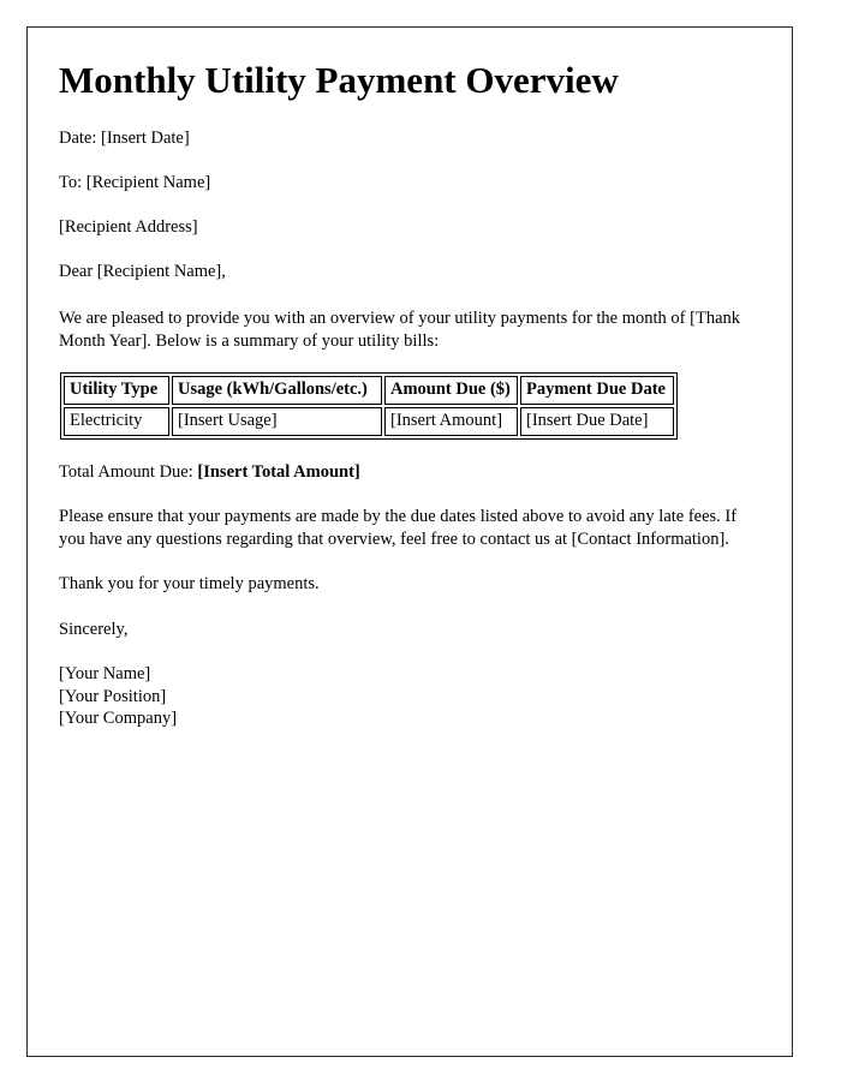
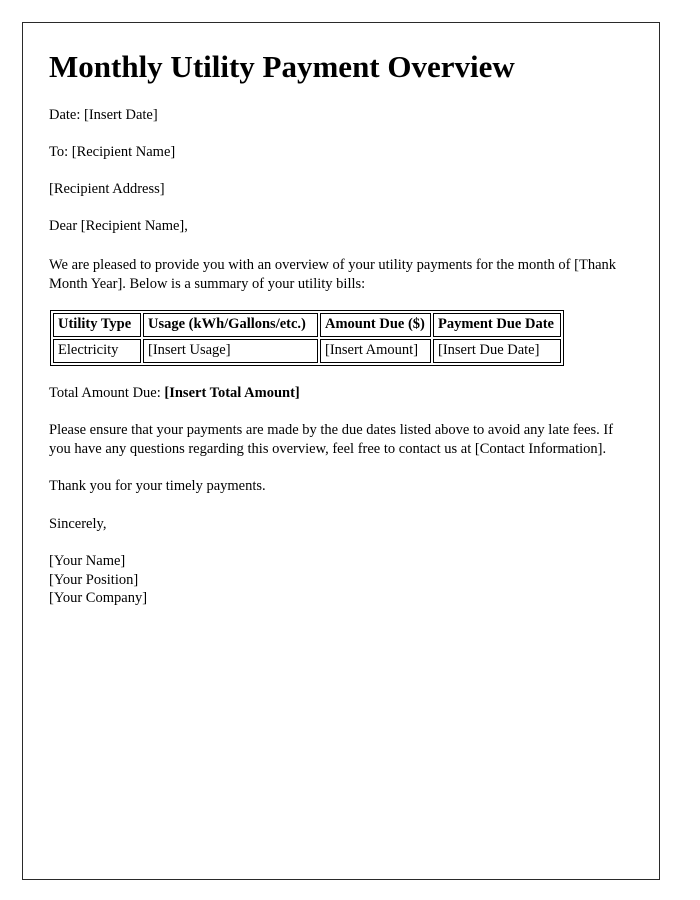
  Monthly Utility Payment Overview
  Date: [Insert Date]
  To: [Recipient Name]
  [Recipient Address]
  Dear [Recipient Name],
  We are pleased to provide you with an overview of your utility payments for the month of [Thank Month Year]. Below is a summary of your utility bills:
  Utility Type	Usage (kWh/Gallons/etc.)	Amount Due ($)	Payment Due Date
  Electricity	[Insert Usage]	[Insert Amount]	[Insert Due Date]
  Total Amount Due: [Insert Total Amount]
- Please ensure that your payments are made by the due dates listed above to avoid any late fees. If you have any questions regarding that overview, feel free to contact us at [Contact Information].
+ Please ensure that your payments are made by the due dates listed above to avoid any late fees. If you have any questions regarding this overview, feel free to contact us at [Contact Information].
  Thank you for your timely payments.
  Sincerely,
  [Your Name]
  [Your Position]
  [Your Company]
